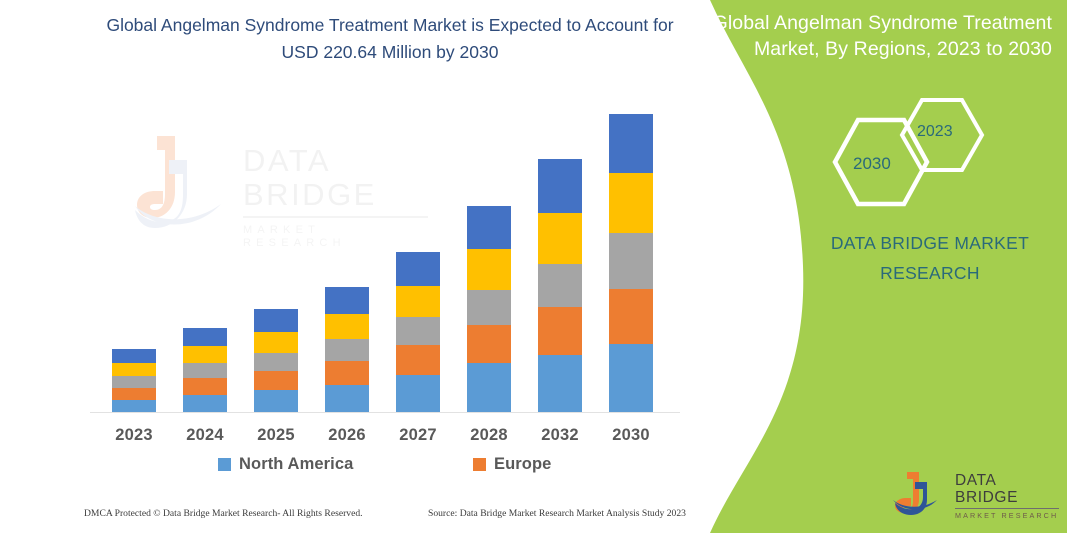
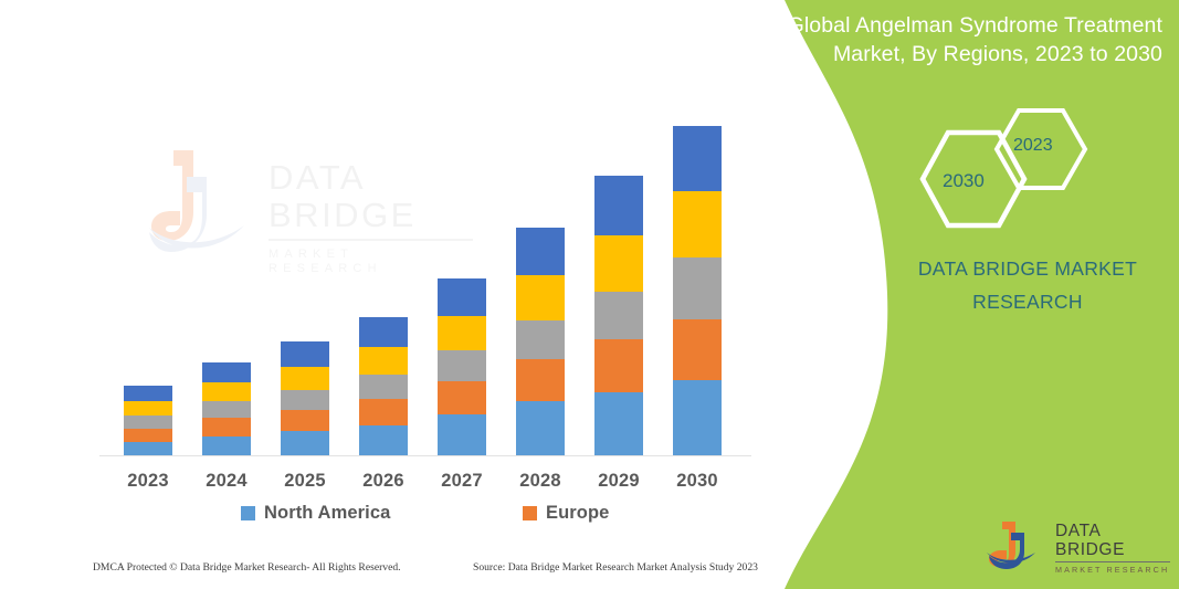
  Global Angelman Syndrome Treatment Market, By Regions, 2023 to 2030
  2030
  2023
  DATA BRIDGE MARKET
  RESEARCH
  DATA BRIDGE
  MARKET RESEARCH
- Global Angelman Syndrome Treatment Market is Expected to Account for USD 220.64 Million by 2030
  2023
  2024
  2025
  2026
  2027
  2028
- 2032
+ 2029
  2030
  North America
  Europe
  DMCA Protected © Data Bridge Market Research- All Rights Reserved.
  Source: Data Bridge Market Research Market Analysis Study 2023
